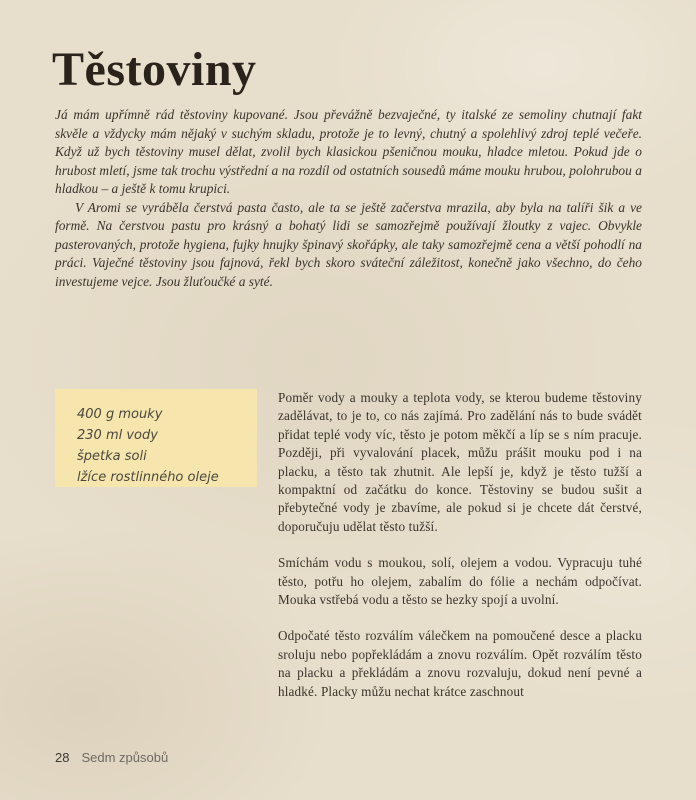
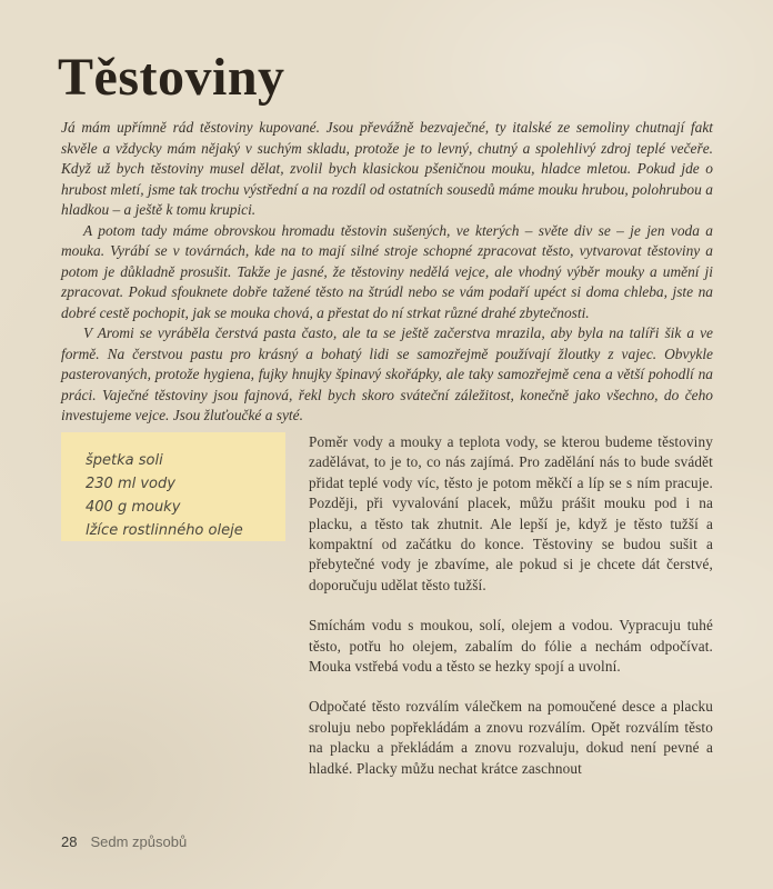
  Těstoviny
  Já mám upřímně rád těstoviny kupované. Jsou převážně bezvaječné, ty italské ze semoliny chutnají fakt skvěle a vždycky mám nějaký v suchým skladu, protože je to levný, chutný a spolehlivý zdroj teplé večeře. Když už bych těstoviny musel dělat, zvolil bych klasickou pšeničnou mouku, hladce mletou. Pokud jde o hrubost mletí, jsme tak trochu výstřední a na rozdíl od ostatních sousedů máme mouku hrubou, polohrubou a hladkou – a ještě k tomu krupici.
+ A potom tady máme obrovskou hromadu těstovin sušených, ve kterých – světe div se – je jen voda a mouka. Vyrábí se v továrnách, kde na to mají silné stroje schopné zpracovat těsto, vytvarovat těstoviny a potom je důkladně prosušit. Takže je jasné, že těstoviny nedělá vejce, ale vhodný výběr mouky a umění ji zpracovat. Pokud sfouknete dobře tažené těsto na štrúdl nebo se vám podaří upéct si doma chleba, jste na dobré cestě pochopit, jak se mouka chová, a přestat do ní strkat různé drahé zbytečnosti.
  V Aromi se vyráběla čerstvá pasta často, ale ta se ještě začerstva mrazila, aby byla na talíři šik a ve formě. Na čerstvou pastu pro krásný a bohatý lidi se samozřejmě používají žloutky z vajec. Obvykle pasterovaných, protože hygiena, fujky hnujky špinavý skořápky, ale taky samozřejmě cena a větší pohodlí na práci. Vaječné těstoviny jsou fajnová, řekl bych skoro sváteční záležitost, konečně jako všechno, do čeho investujeme vejce. Jsou žluťoučké a syté.
- 400 g mouky
+ špetka soli
  230 ml vody
- špetka soli
+ 400 g mouky
  lžíce rostlinného oleje
  Poměr vody a mouky a teplota vody, se kterou budeme těstoviny zadělávat, to je to, co nás zajímá. Pro zadělání nás to bude svádět přidat teplé vody víc, těsto je potom měkčí a líp se s ním pracuje. Později, při vyvalování placek, můžu prášit mouku pod i na placku, a těsto tak zhutnit. Ale lepší je, když je těsto tužší a kompaktní od začátku do konce. Těstoviny se budou sušit a přebytečné vody je zbavíme, ale pokud si je chcete dát čerstvé, doporučuju udělat těsto tužší.
  Smíchám vodu s moukou, solí, olejem a vodou. Vypracuju tuhé těsto, potřu ho olejem, zabalím do fólie a nechám odpočívat. Mouka vstřebá vodu a těsto se hezky spojí a uvolní.
  Odpočaté těsto rozválím válečkem na pomoučené desce a placku sroluju nebo popřekládám a znovu rozválím. Opět rozválím těsto na placku a překládám a znovu rozvaluju, dokud není pevné a hladké. Placky můžu nechat krátce zaschnout
  28 Sedm způsobů
